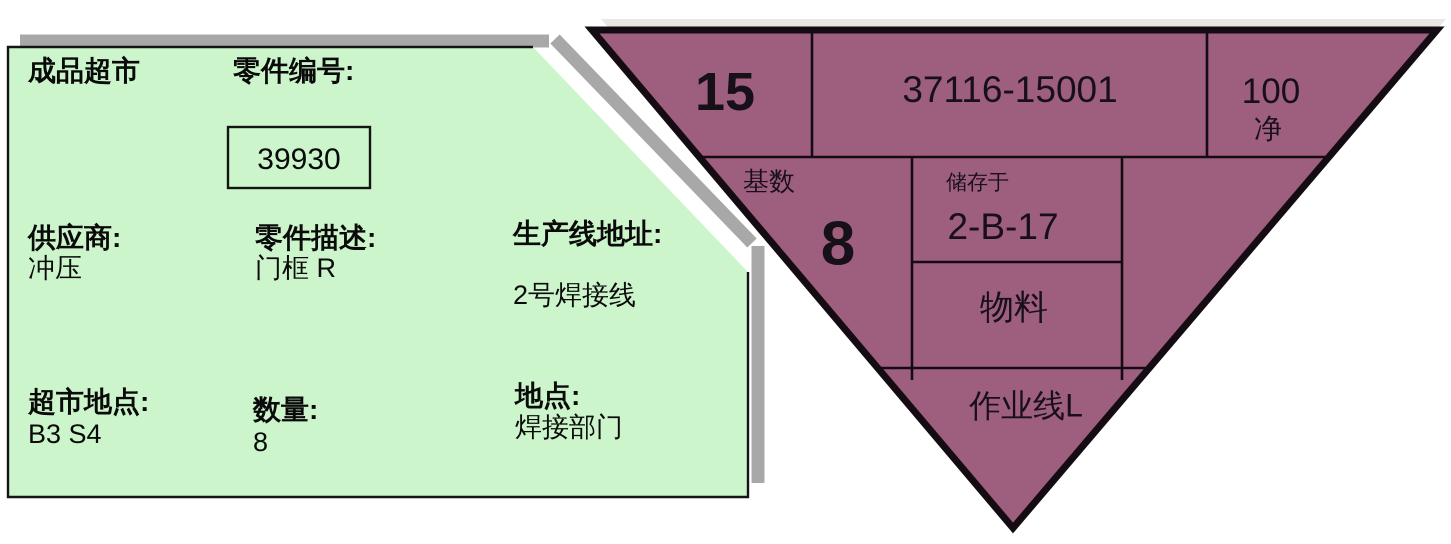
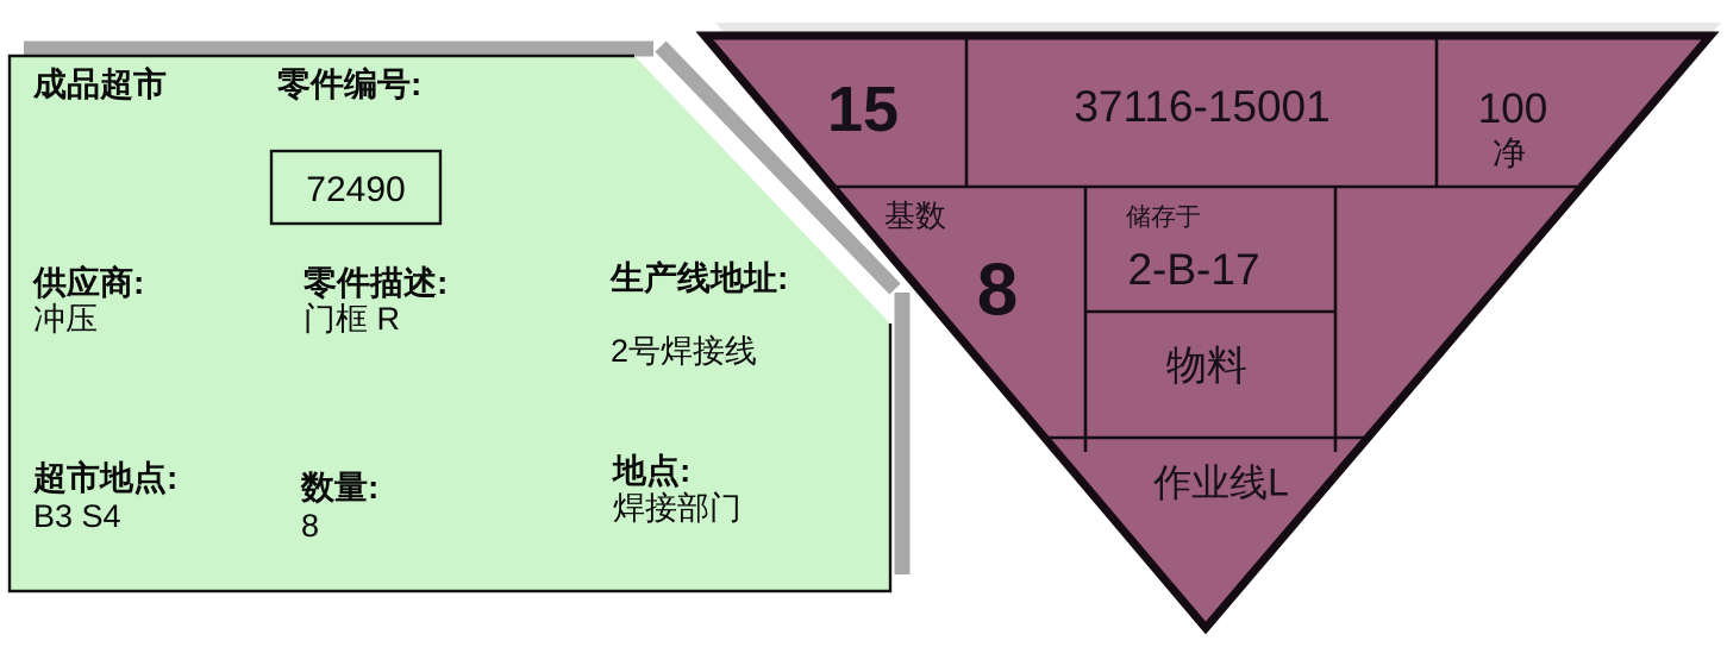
  成品超市
  零件编号:
- 39930
+ 72490
  供应商:
  冲压
  零件描述:
  门框 R
  生产线地址:
  2号焊接线
  超市地点:
  B3 S4
  数量:
  8
  地点:
  焊接部门
  15
  37116-15001
  100
  净
  基数
  8
  储存于
  2-B-17
  物料
  作业线L
